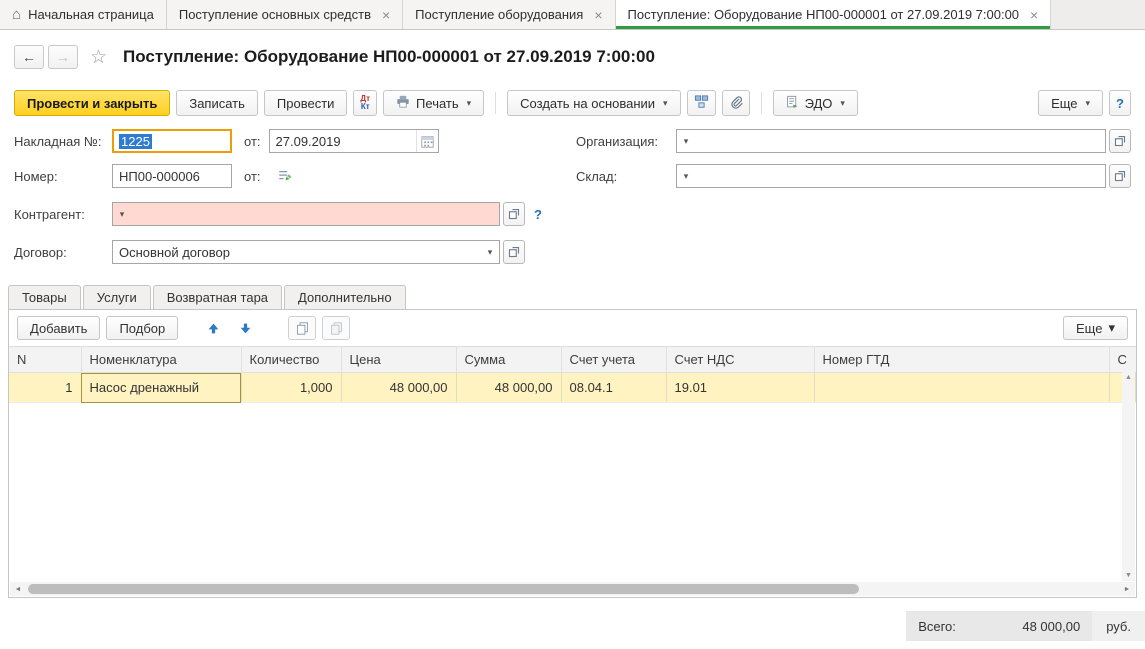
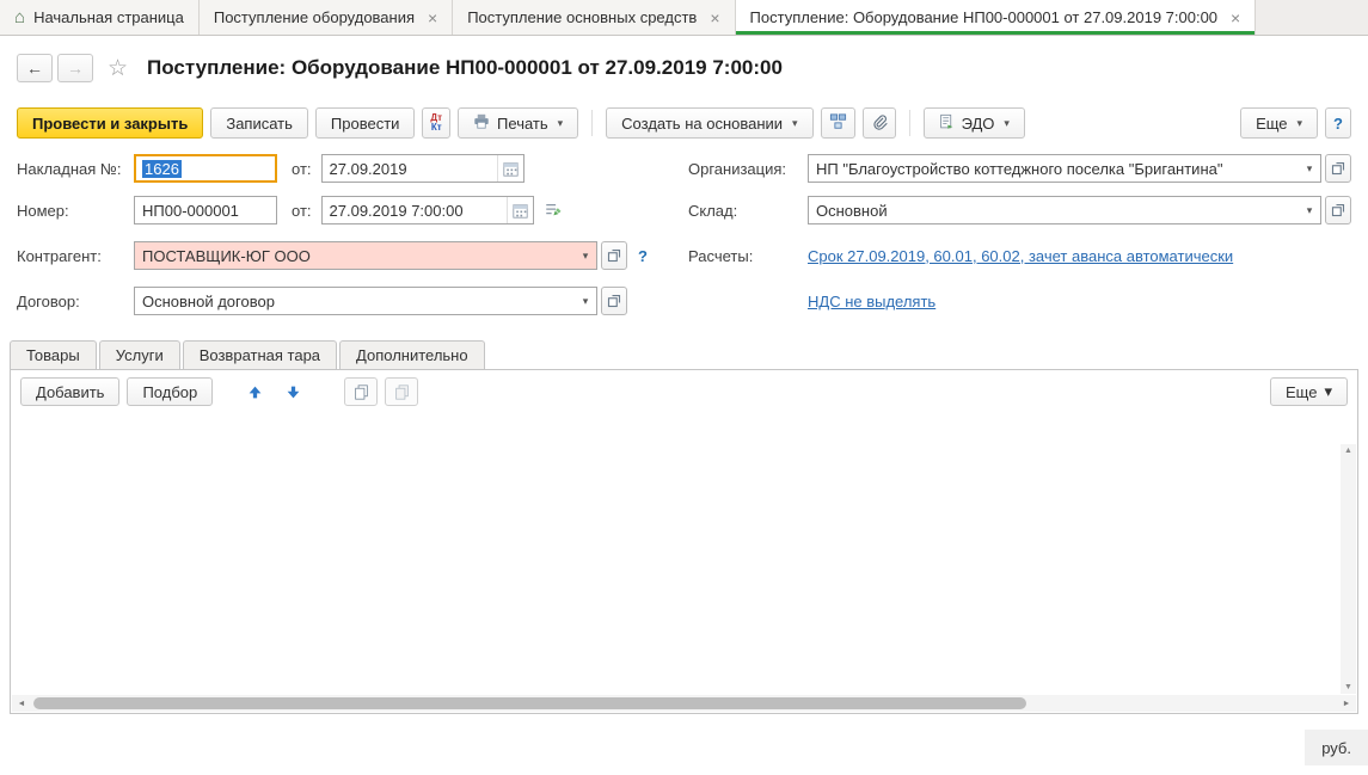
  ⌂
  Начальная страница
- Поступление основных средств
+ Поступление оборудования
  ×
- Поступление оборудования
+ Поступление основных средств
  ×
  Поступление: Оборудование НП00-000001 от 27.09.2019 7:00:00
  ×
  ←
  →
  ☆
  Поступление: Оборудование НП00-000001 от 27.09.2019 7:00:00
  Провести и закрыть
  Записать
  Провести
  Дт
  Кт
  Печать
  ▾
  Создать на основании
  ▾
  ЭДО
  ▾
  Еще
  ▾
  ?
  Накладная №:
- 1225
+ 1626
  от:
  27.09.2019
  Номер:
- НП00-000006
+ НП00-000001
  от:
+ 27.09.2019 7:00:00
  Контрагент:
+ ПОСТАВЩИК-ЮГ ООО
  ▾
  ?
  Договор:
  Основной договор
  ▾
  Организация:
+ НП "Благоустройство коттеджного поселка "Бригантина"
  ▾
  Склад:
+ Основной
  ▾
+ Расчеты:
+ Срок 27.09.2019, 60.01, 60.02, зачет аванса автоматически
+ НДС не выделять
  Товары
  Услуги
  Возвратная тара
  Дополнительно
  Добавить
  Подбор
  Еще
  ▾
- N	Номенклатура	Количество	Цена	Сумма	Счет учета	Счет НДС	Номер ГТД	С
- 1	Насос дренажный	1,000	48 000,00	48 000,00	08.04.1	19.01
- Всего:
- 48 000,00
  руб.
